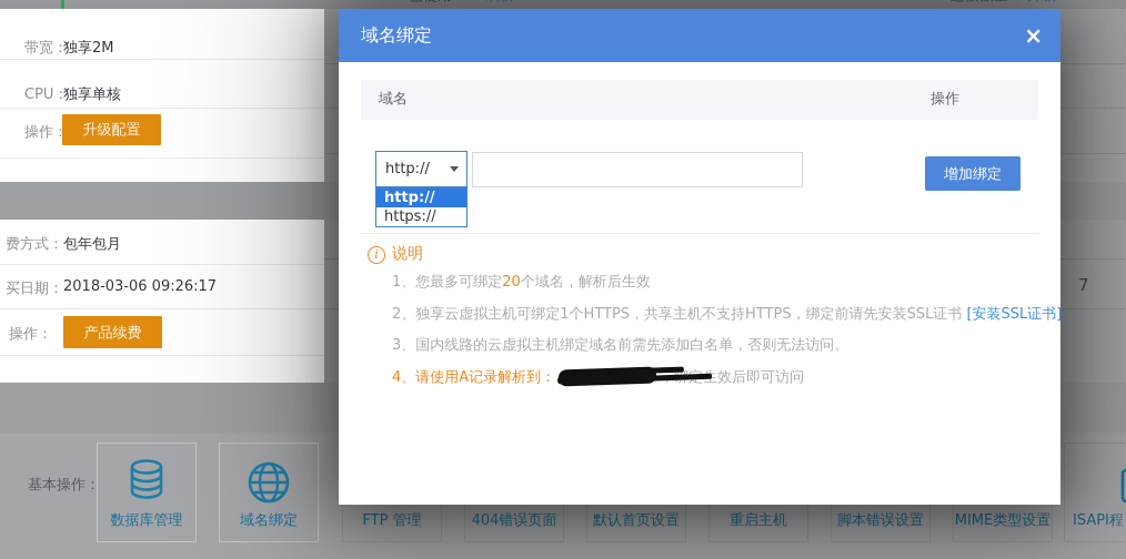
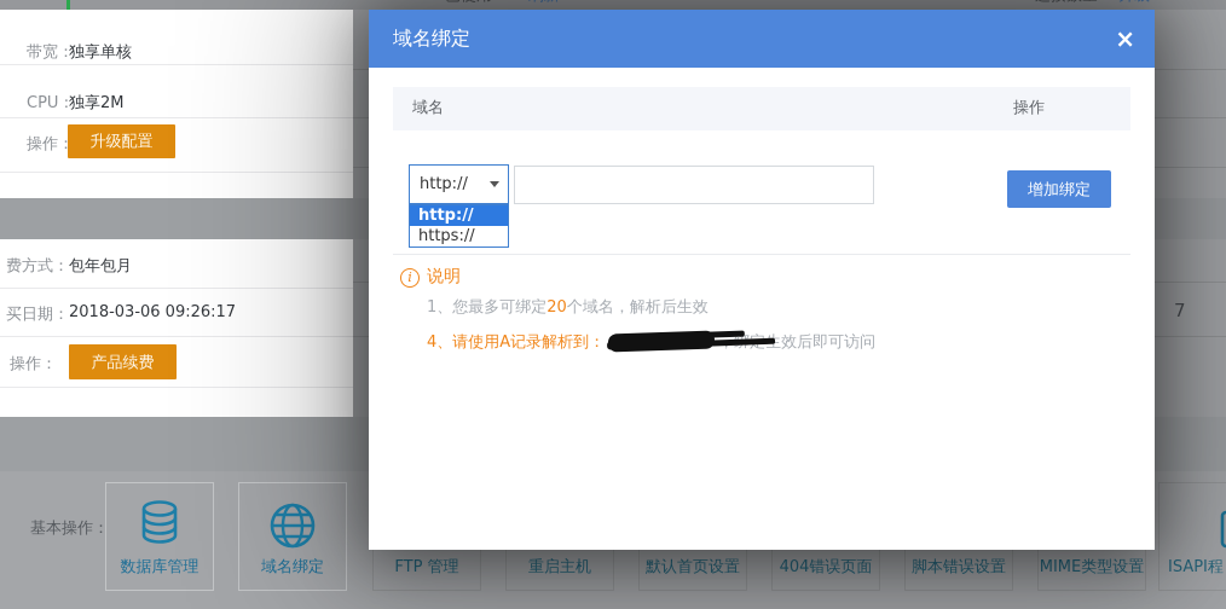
  7
  带宽：
- 独享2M
+ 独享单核
  CPU：
- 独享单核
+ 独享2M
  操作：
  升级配置
  费方式：
  包年包月
  买日期：
  2018-03-06 09:26:17
  操作：
  产品续费
  基本操作：
  数据库管理
  域名绑定
  FTP 管理
- 404错误页面
+ 重启主机
  默认首页设置
- 重启主机
+ 404错误页面
  脚本错误设置
  MIME类型设置
  ISAPI程
  域名绑定
  ×
  域名
  操作
  http://
  http://
  https://
  增加绑定
  i
  说明
  1、您最多可绑定20个域名，解析后生效
- 2、独享云虚拟主机可绑定1个HTTPS，共享主机不支持HTTPS，绑定前请先安装SSL证书 [安装SSL证书]
- 3、国内线路的云虚拟主机绑定域名前需先添加白名单，否则无法访问。
  4、请使用A记录解析到： ，绑定生效后即可访问
